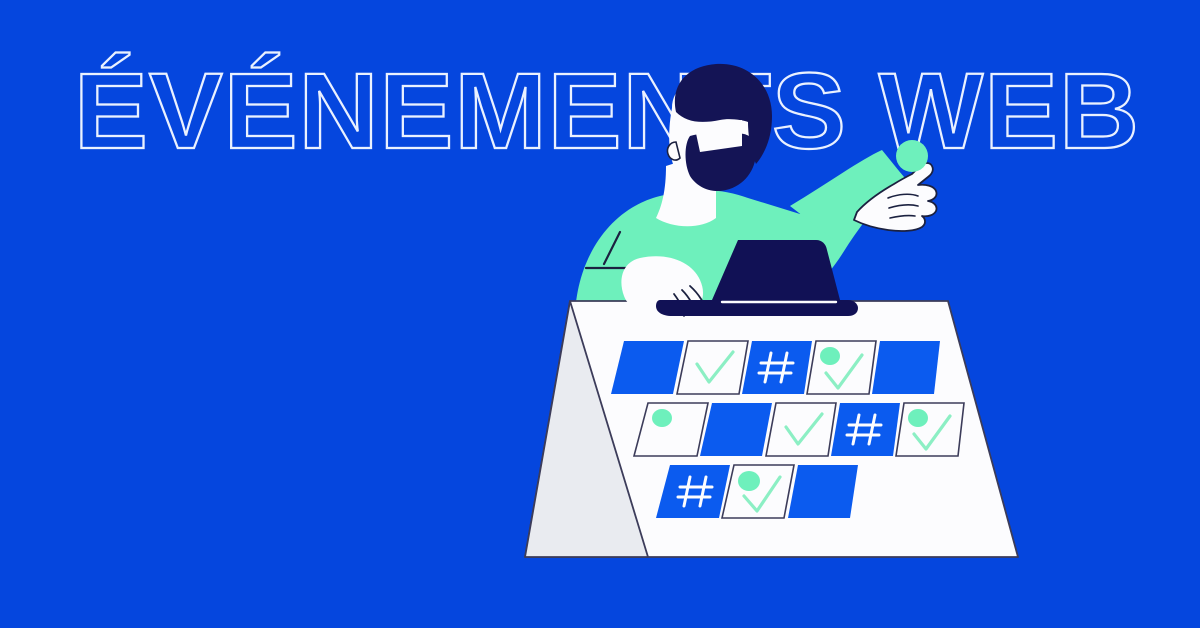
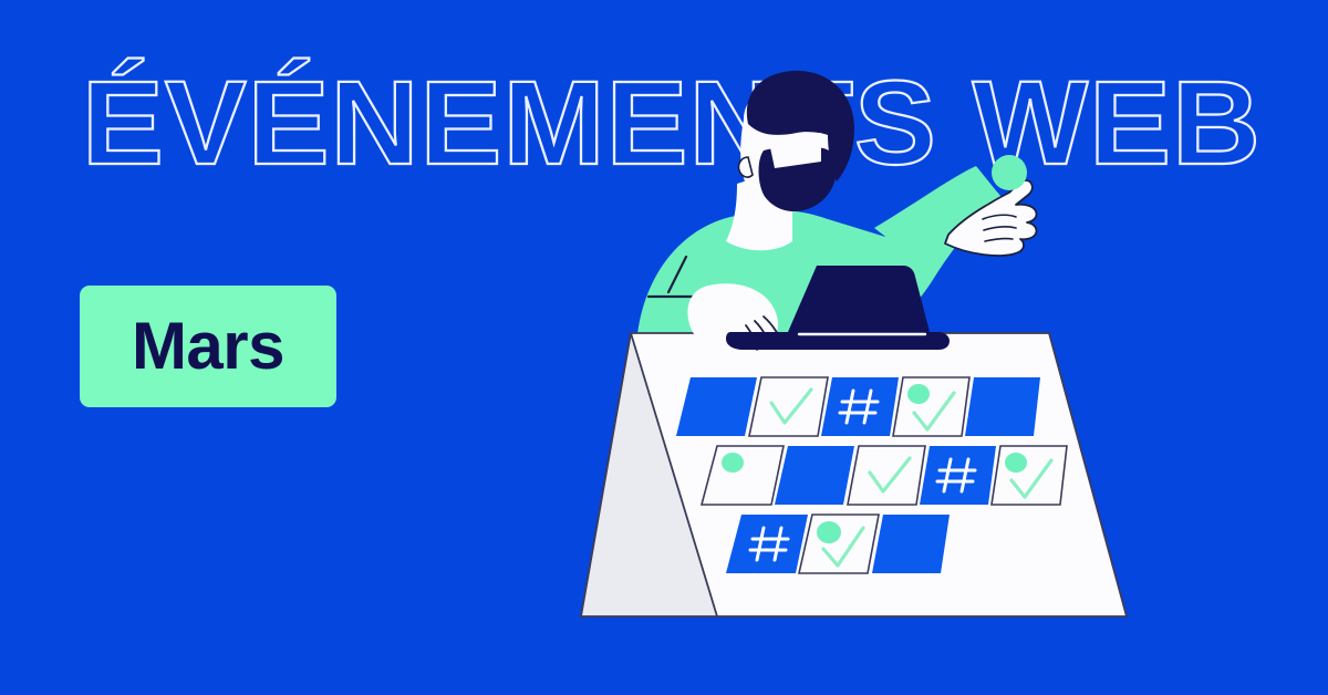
  ÉVÉNEMENS WEB
+ Mars
